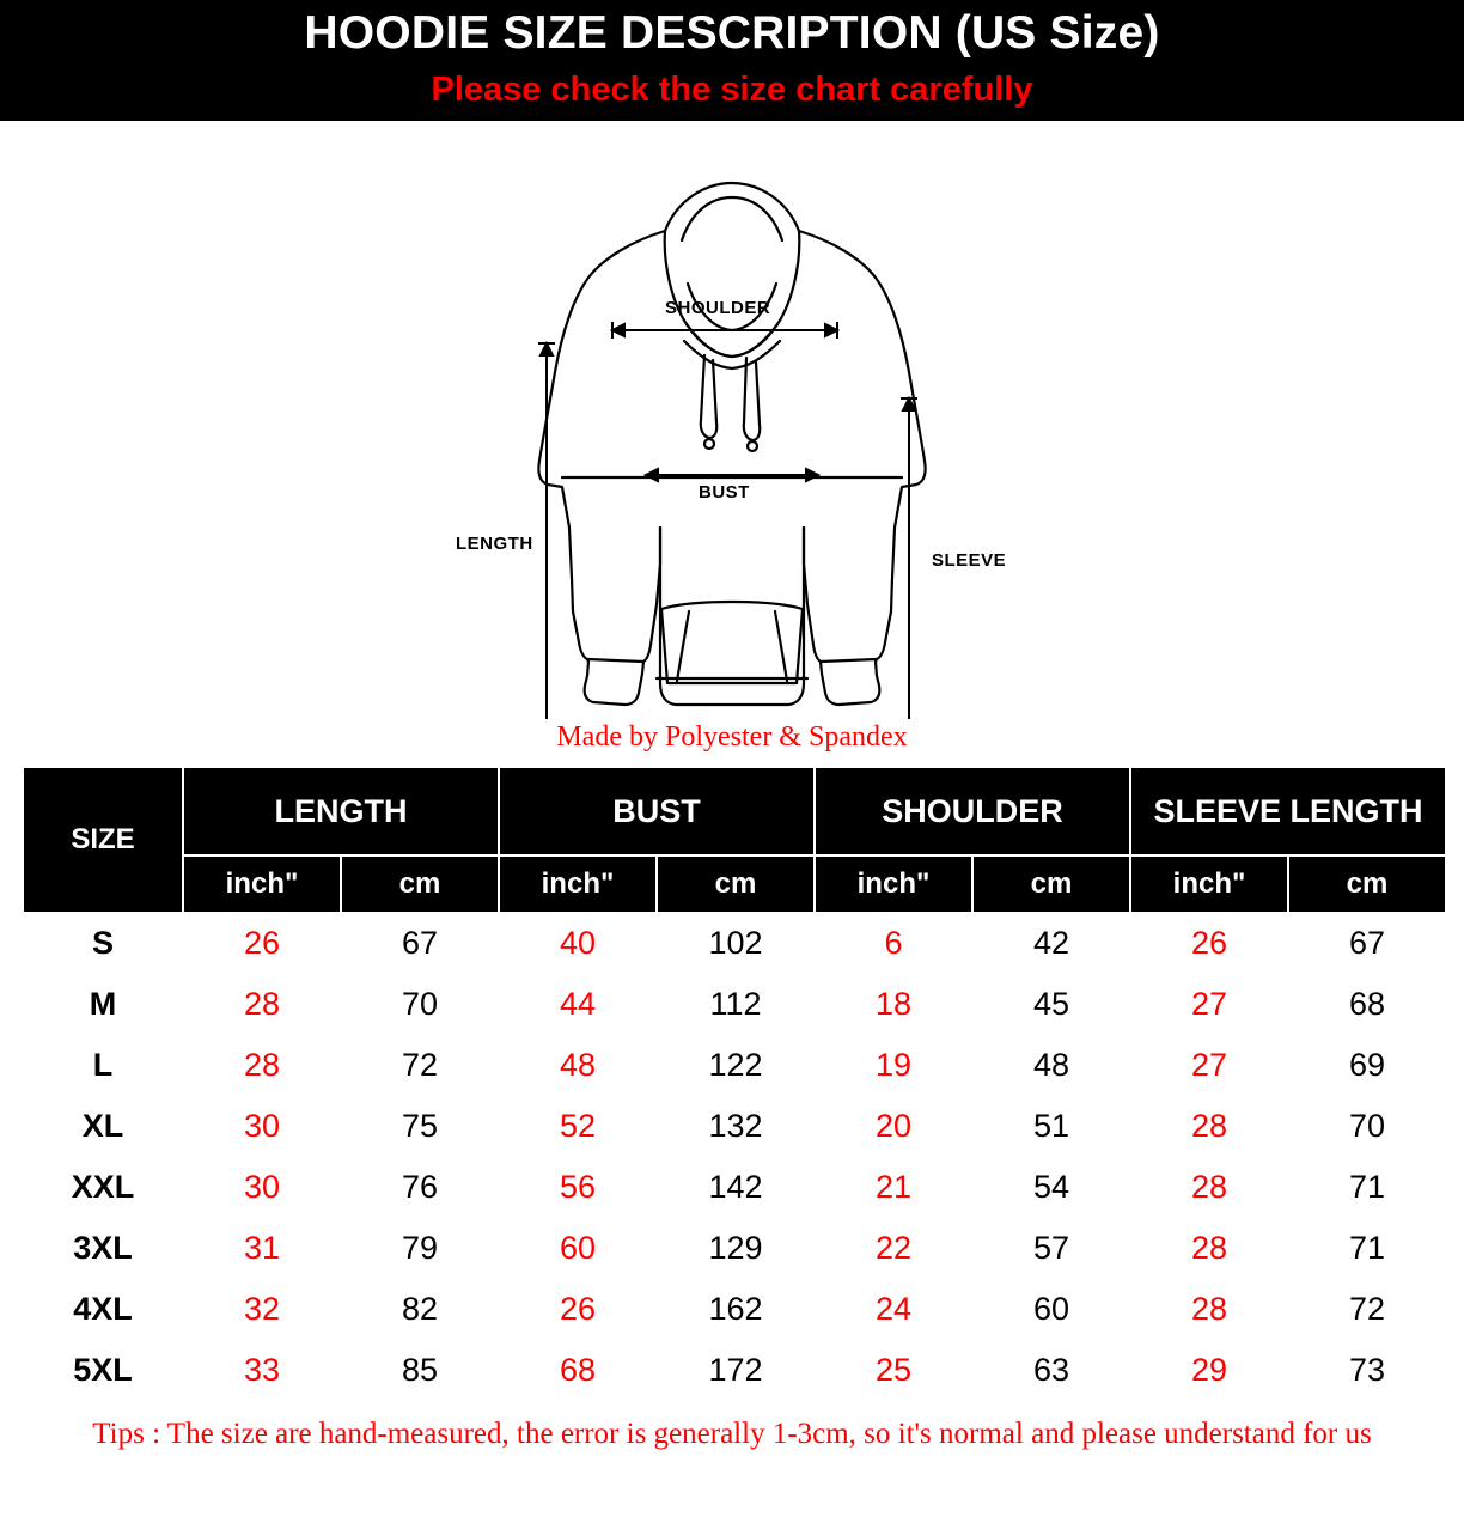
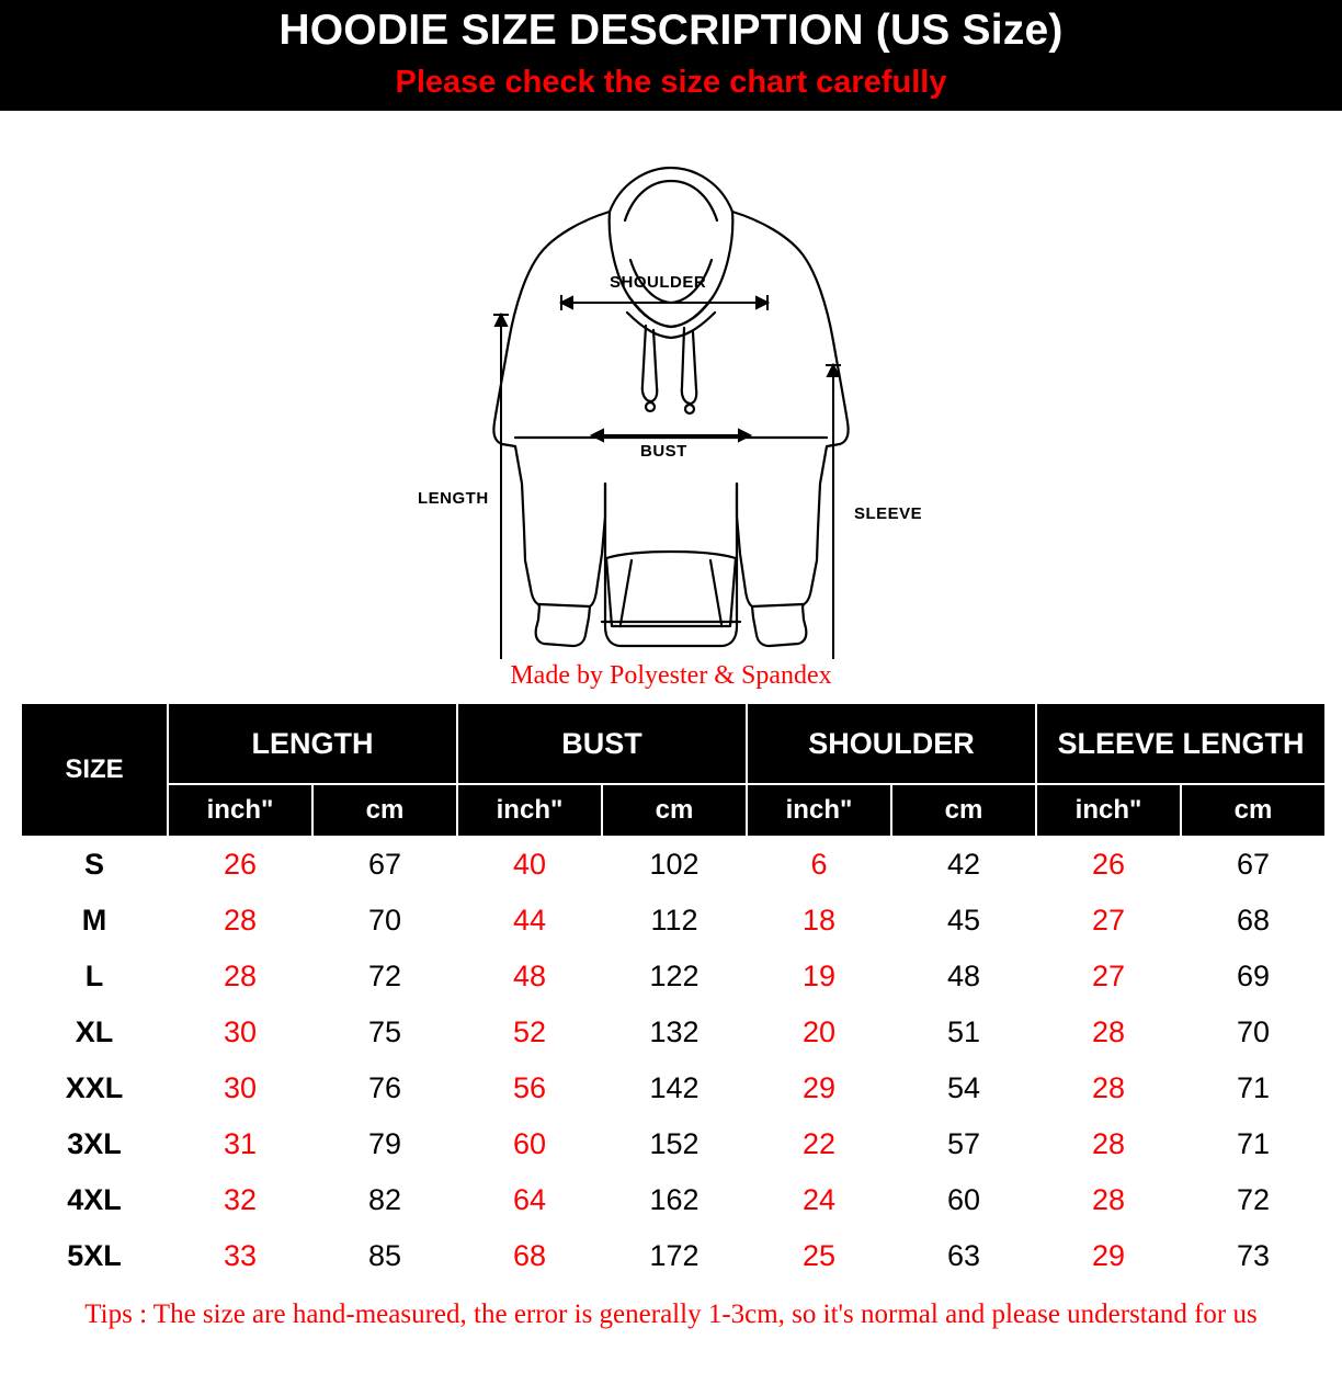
  HOODIE SIZE DESCRIPTION (US Size)
  Please check the size chart carefully
  SHOULDER
  BUST
  LENGTH
  SLEEVE
  Made by Polyester & Spandex
  SIZE	LENGTH	BUST	SHOULDER	SLEEVE LENGTH
  inch"	cm	inch"	cm	inch"	cm	inch"	cm
  S	26	67	40	102	6	42	26	67
  M	28	70	44	112	18	45	27	68
  L	28	72	48	122	19	48	27	69
  XL	30	75	52	132	20	51	28	70
- XXL	30	76	56	142	21	54	28	71
+ XXL	30	76	56	142	29	54	28	71
- 3XL	31	79	60	129	22	57	28	71
+ 3XL	31	79	60	152	22	57	28	71
- 4XL	32	82	26	162	24	60	28	72
+ 4XL	32	82	64	162	24	60	28	72
  5XL	33	85	68	172	25	63	29	73
  Tips : The size are hand-measured, the error is generally 1-3cm, so it's normal and please understand for us
